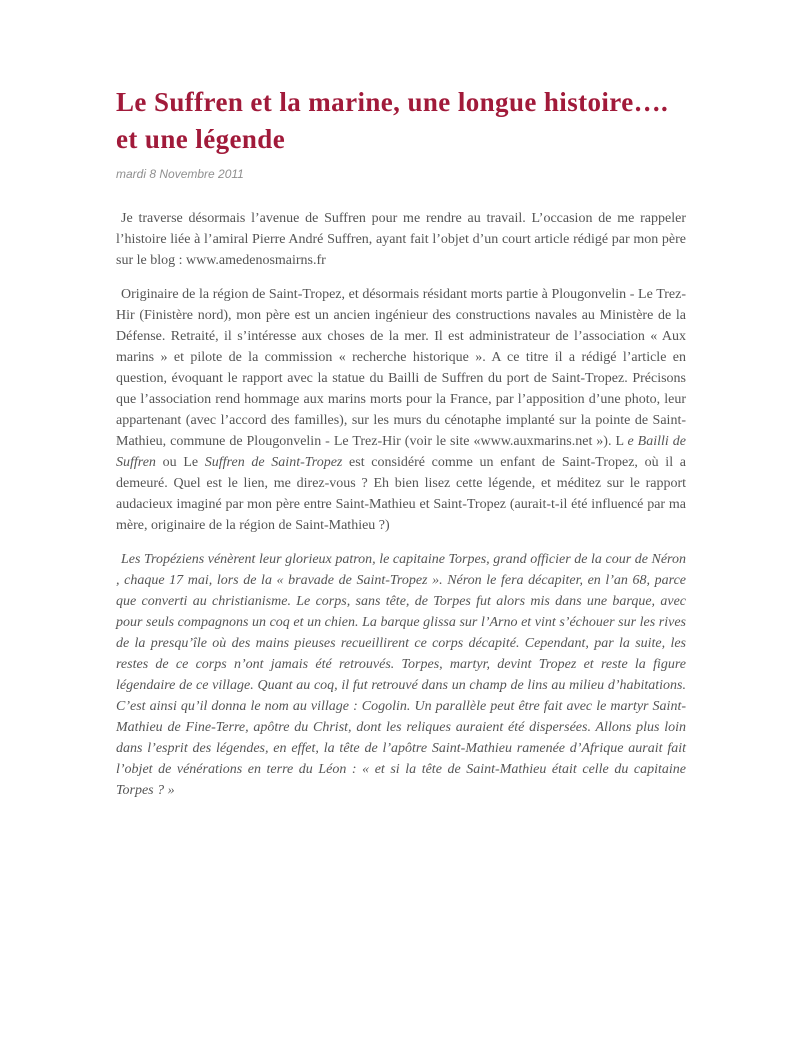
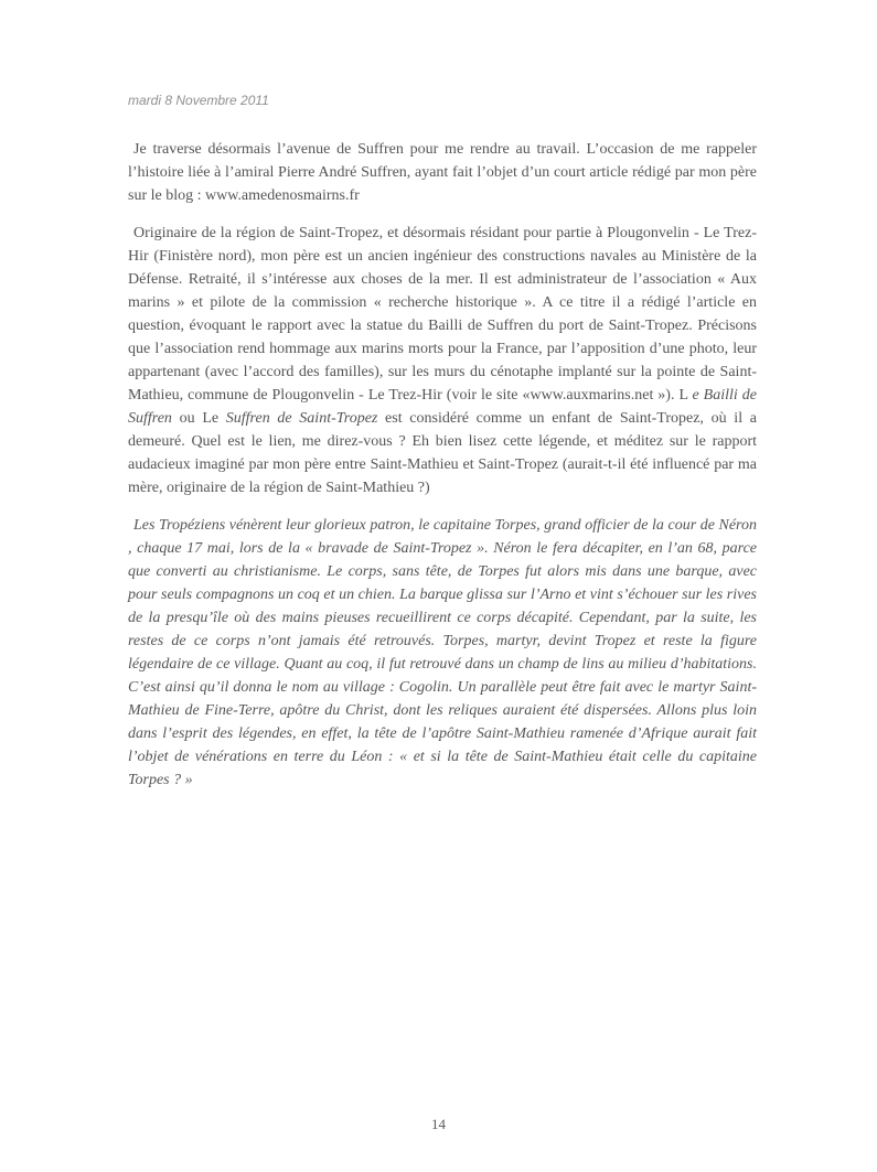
- Le Suffren et la marine, une longue histoire…. et une légende
  mardi 8 Novembre 2011
  Je traverse désormais l’avenue de Suffren pour me rendre au travail. L’occasion de me rappeler l’histoire liée à l’amiral Pierre André Suffren, ayant fait l’objet d’un court article rédigé par mon père sur le blog : www.amedenosmairns.fr
- Originaire de la région de Saint-Tropez, et désormais résidant morts partie à Plougonvelin - Le Trez-Hir (Finistère nord), mon père est un ancien ingénieur des constructions navales au Ministère de la Défense. Retraité, il s’intéresse aux choses de la mer. Il est administrateur de l’association « Aux marins » et pilote de la commission « recherche historique ». A ce titre il a rédigé l’article en question, évoquant le rapport avec la statue du Bailli de Suffren du port de Saint-Tropez. Précisons que l’association rend hommage aux marins morts pour la France, par l’apposition d’une photo, leur appartenant (avec l’accord des familles), sur les murs du cénotaphe implanté sur la pointe de Saint-Mathieu, commune de Plougonvelin - Le Trez-Hir (voir le site «www.auxmarins.net »). L e Bailli de Suffren ou Le Suffren de Saint-Tropez est considéré comme un enfant de Saint-Tropez, où il a demeuré. Quel est le lien, me direz-vous ? Eh bien lisez cette légende, et méditez sur le rapport audacieux imaginé par mon père entre Saint-Mathieu et Saint-Tropez (aurait-t-il été influencé par ma mère, originaire de la région de Saint-Mathieu ?)
+ Originaire de la région de Saint-Tropez, et désormais résidant pour partie à Plougonvelin - Le Trez-Hir (Finistère nord), mon père est un ancien ingénieur des constructions navales au Ministère de la Défense. Retraité, il s’intéresse aux choses de la mer. Il est administrateur de l’association « Aux marins » et pilote de la commission « recherche historique ». A ce titre il a rédigé l’article en question, évoquant le rapport avec la statue du Bailli de Suffren du port de Saint-Tropez. Précisons que l’association rend hommage aux marins morts pour la France, par l’apposition d’une photo, leur appartenant (avec l’accord des familles), sur les murs du cénotaphe implanté sur la pointe de Saint-Mathieu, commune de Plougonvelin - Le Trez-Hir (voir le site «www.auxmarins.net »). L e Bailli de Suffren ou Le Suffren de Saint-Tropez est considéré comme un enfant de Saint-Tropez, où il a demeuré. Quel est le lien, me direz-vous ? Eh bien lisez cette légende, et méditez sur le rapport audacieux imaginé par mon père entre Saint-Mathieu et Saint-Tropez (aurait-t-il été influencé par ma mère, originaire de la région de Saint-Mathieu ?)
  Les Tropéziens vénèrent leur glorieux patron, le capitaine Torpes, grand officier de la cour de Néron , chaque 17 mai, lors de la « bravade de Saint-Tropez ». Néron le fera décapiter, en l’an 68, parce que converti au christianisme. Le corps, sans tête, de Torpes fut alors mis dans une barque, avec pour seuls compagnons un coq et un chien. La barque glissa sur l’Arno et vint s’échouer sur les rives de la presqu’île où des mains pieuses recueillirent ce corps décapité. Cependant, par la suite, les restes de ce corps n’ont jamais été retrouvés. Torpes, martyr, devint Tropez et reste la figure légendaire de ce village. Quant au coq, il fut retrouvé dans un champ de lins au milieu d’habitations. C’est ainsi qu’il donna le nom au village : Cogolin. Un parallèle peut être fait avec le martyr Saint-Mathieu de Fine-Terre, apôtre du Christ, dont les reliques auraient été dispersées. Allons plus loin dans l’esprit des légendes, en effet, la tête de l’apôtre Saint-Mathieu ramenée d’Afrique aurait fait l’objet de vénérations en terre du Léon : « et si la tête de Saint-Mathieu était celle du capitaine Torpes ? »
+ 14
